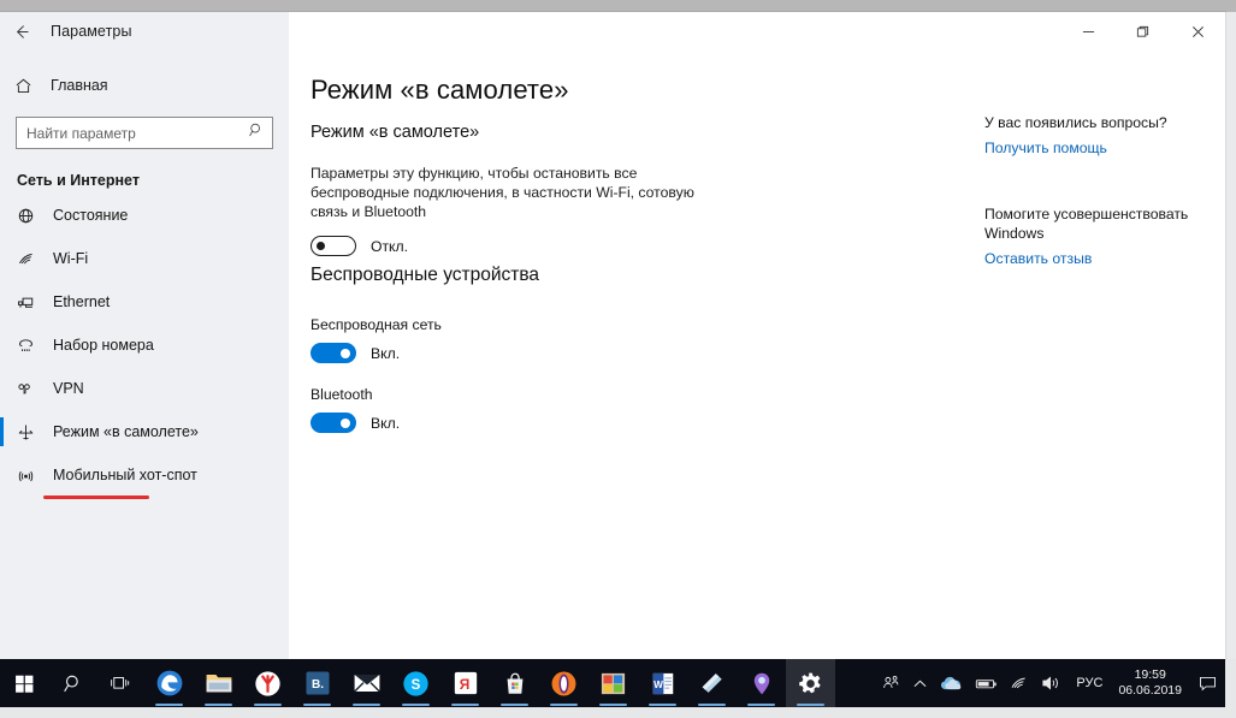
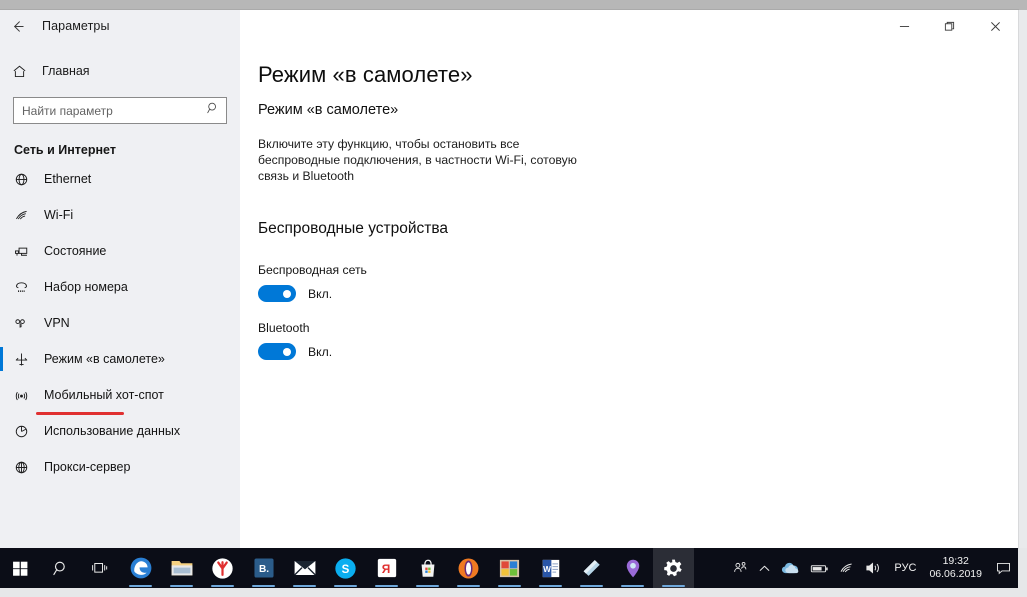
  Параметры
  Главная
  Найти параметр
  Сеть и Интернет
- Состояние
+ Ethernet
  Wi-Fi
- Ethernet
+ Состояние
  Набор номера
  VPN
  Режим «в самолете»
  Мобильный хот-спот
+ Использование данных
+ Прокси-сервер
  Режим «в самолете»
  Режим «в самолете»
- Параметры эту функцию, чтобы остановить все беспроводные подключения, в частности Wi-Fi, сотовую связь и Bluetooth
+ Включите эту функцию, чтобы остановить все беспроводные подключения, в частности Wi-Fi, сотовую связь и Bluetooth
- Откл.
  Беспроводные устройства
  Беспроводная сеть
  Вкл.
  Bluetooth
  Вкл.
- У вас появились вопросы?
- Получить помощь
- Помогите усовершенствовать Windows
- Оставить отзыв
  B.
  S
  Я
  W
  РУС
- 19:59
+ 19:32
  06.06.2019
